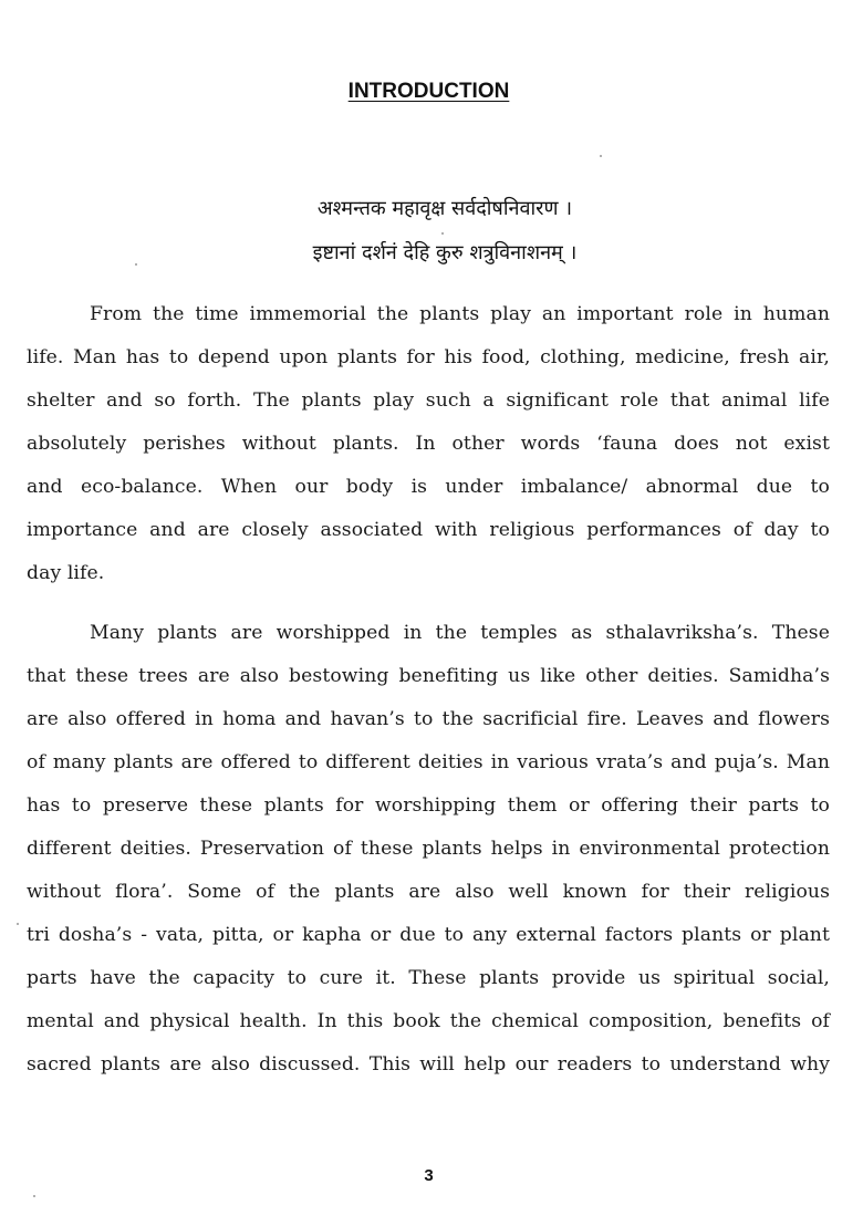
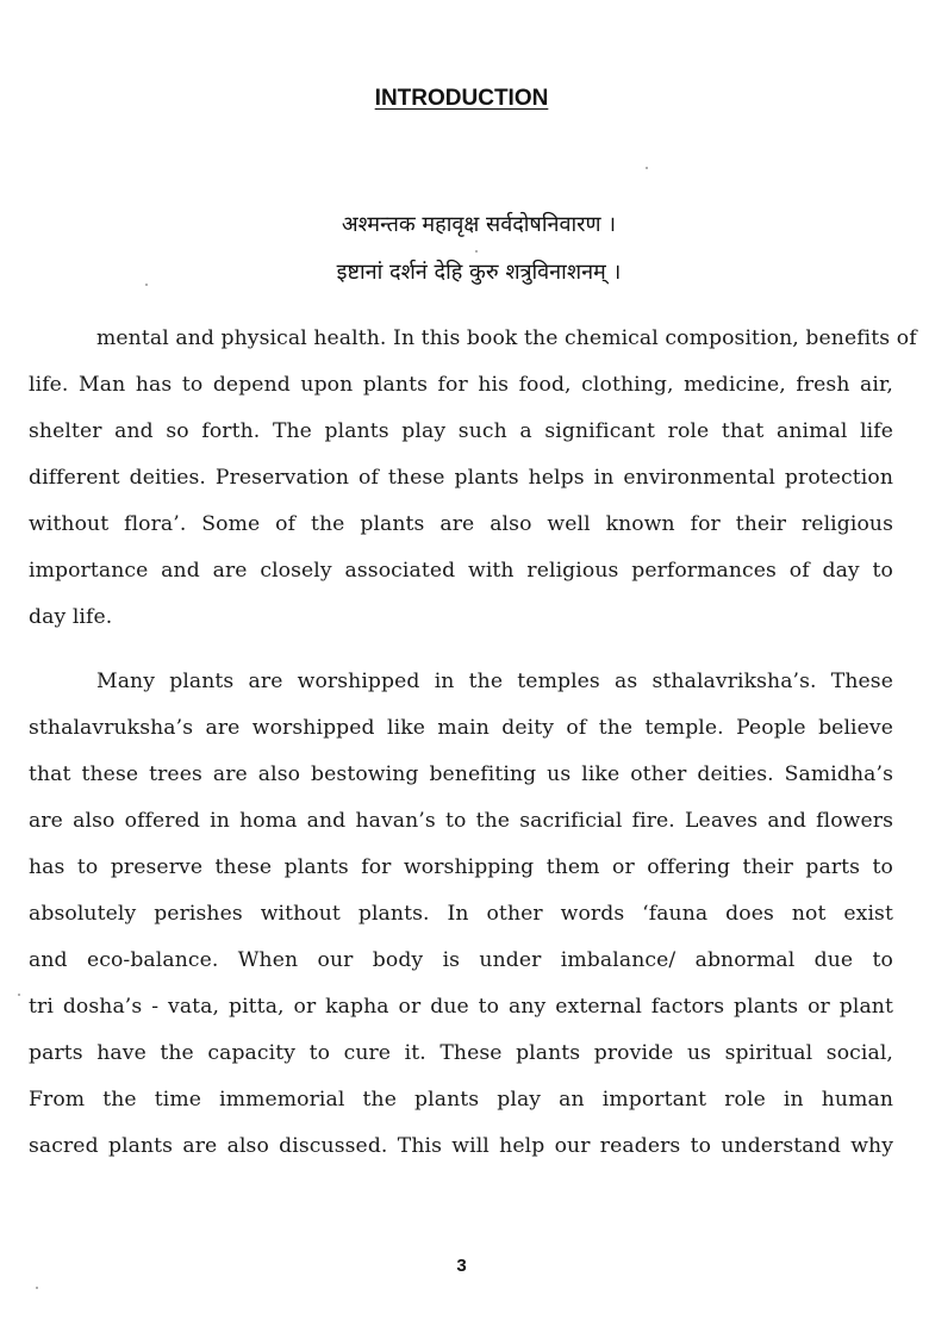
  INTRODUCTION
  अश्मन्तक महावृक्ष सर्वदोषनिवारण ।
  इष्टानां दर्शनं देहि कुरु शत्रुविनाशनम् ।
- From the time immemorial the plants play an important role in human
+ mental and physical health. In this book the chemical composition, benefits of
  life. Man has to depend upon plants for his food, clothing, medicine, fresh air,
  shelter and so forth. The plants play such a significant role that animal life
- absolutely perishes without plants. In other words ‘fauna does not exist
+ different deities. Preservation of these plants helps in environmental protection
- and eco-balance. When our body is under imbalance/ abnormal due to
+ without flora’. Some of the plants are also well known for their religious
  importance and are closely associated with religious performances of day to
  day life.
  Many plants are worshipped in the temples as sthalavriksha’s. These
+ sthalavruksha’s are worshipped like main deity of the temple. People believe
  that these trees are also bestowing benefiting us like other deities. Samidha’s
  are also offered in homa and havan’s to the sacrificial fire. Leaves and flowers
- of many plants are offered to different deities in various vrata’s and puja’s. Man
  has to preserve these plants for worshipping them or offering their parts to
- different deities. Preservation of these plants helps in environmental protection
+ absolutely perishes without plants. In other words ‘fauna does not exist
- without flora’. Some of the plants are also well known for their religious
+ and eco-balance. When our body is under imbalance/ abnormal due to
  tri dosha’s - vata, pitta, or kapha or due to any external factors plants or plant
  parts have the capacity to cure it. These plants provide us spiritual social,
- mental and physical health. In this book the chemical composition, benefits of
+ From the time immemorial the plants play an important role in human
  sacred plants are also discussed. This will help our readers to understand why
  3
